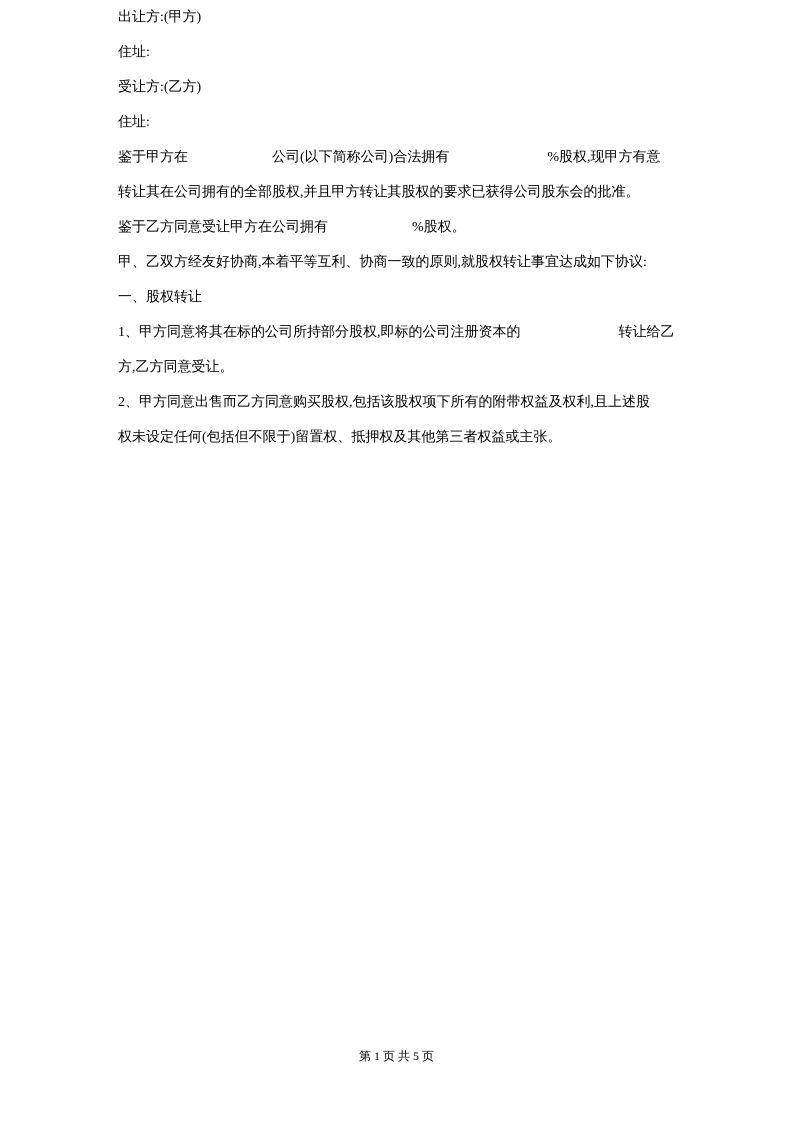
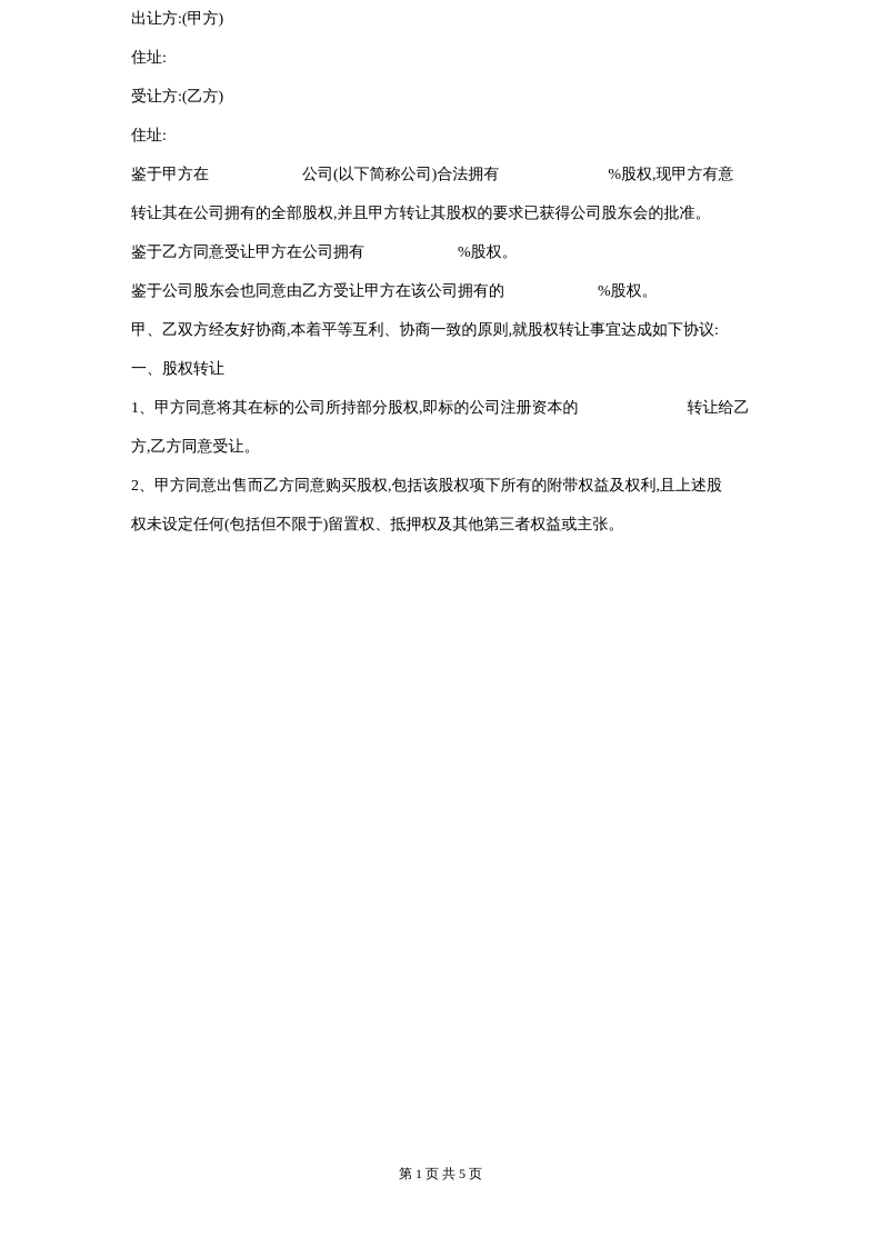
  出让方:(甲方)
  住址:
  受让方:(乙方)
  住址:
  鉴于甲方在 公司(以下简称公司)合法拥有 %股权,现甲方有意
  转让其在公司拥有的全部股权,并且甲方转让其股权的要求已获得公司股东会的批准。
  鉴于乙方同意受让甲方在公司拥有 %股权。
+ 鉴于公司股东会也同意由乙方受让甲方在该公司拥有的 %股权。
  甲、乙双方经友好协商,本着平等互利、协商一致的原则,就股权转让事宜达成如下协议:
  一、股权转让
  1、甲方同意将其在标的公司所持部分股权,即标的公司注册资本的 转让给乙
  方,乙方同意受让。
  2、甲方同意出售而乙方同意购买股权,包括该股权项下所有的附带权益及权利,且上述股
  权未设定任何(包括但不限于)留置权、抵押权及其他第三者权益或主张。
  第 1 页 共 5 页
